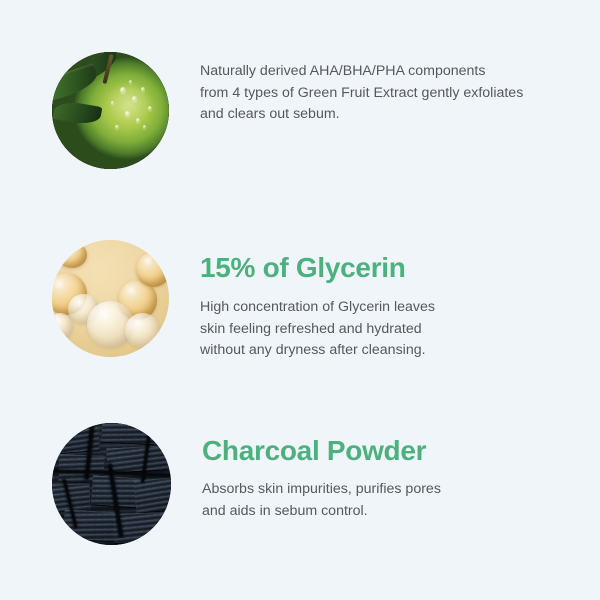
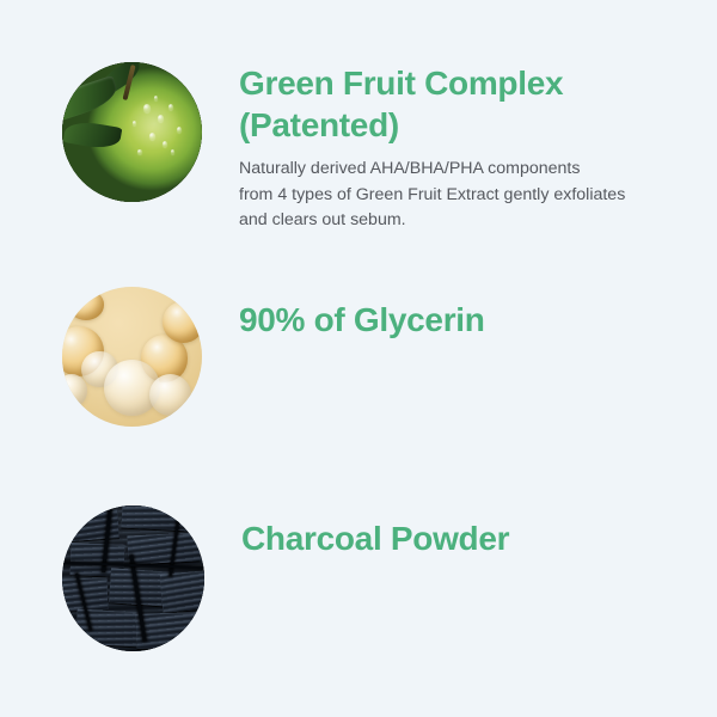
+ Green Fruit Complex
+ (Patented)
  Naturally derived AHA/BHA/PHA components
  from 4 types of Green Fruit Extract gently exfoliates
  and clears out sebum.
- 15% of Glycerin
+ 90% of Glycerin
- High concentration of Glycerin leaves
- skin feeling refreshed and hydrated
- without any dryness after cleansing.
  Charcoal Powder
- Absorbs skin impurities, purifies pores
- and aids in sebum control.
